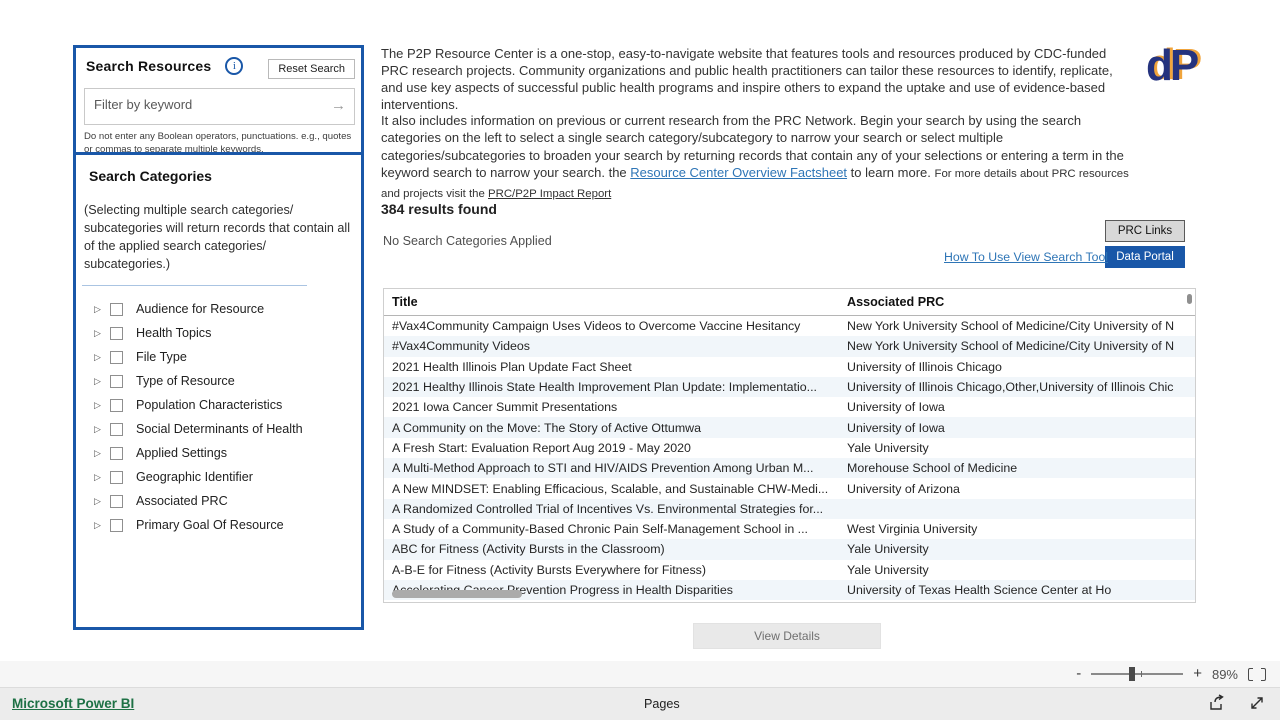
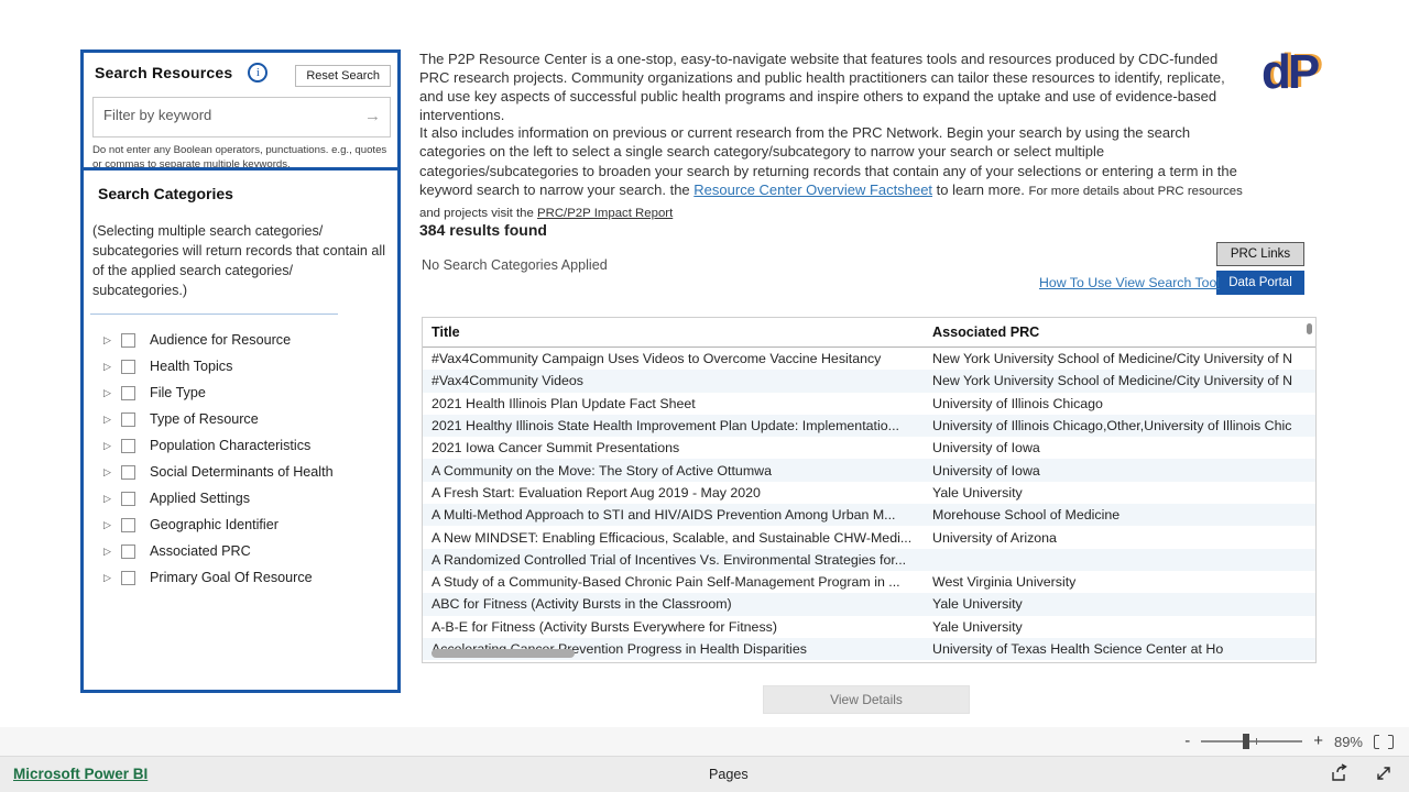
  Search Resources
  i
  Reset Search
  Filter by keyword
  →
  Do not enter any Boolean operators, punctuations. e.g., quotes or commas to separate multiple keywords.
  Search Categories
  (Selecting multiple search categories/ subcategories will return records that contain all of the applied search categories/ subcategories.)
  ▷
  Audience for Resource
  ▷
  Health Topics
  ▷
  File Type
  ▷
  Type of Resource
  ▷
  Population Characteristics
  ▷
  Social Determinants of Health
  ▷
  Applied Settings
  ▷
  Geographic Identifier
  ▷
  Associated PRC
  ▷
  Primary Goal Of Resource
  The P2P Resource Center is a one-stop, easy-to-navigate website that features tools and resources produced by CDC-funded PRC research projects. Community organizations and public health practitioners can tailor these resources to identify, replicate, and use key aspects of successful public health programs and inspire others to expand the uptake and use of evidence-based interventions.
  It also includes information on previous or current research from the PRC Network. Begin your search by using the search categories on the left to select a single search category/subcategory to narrow your search or select multiple categories/subcategories to broaden your search by returning records that contain any of your selections or entering a term in the keyword search to narrow your search. the Resource Center Overview Factsheet to learn more. For more details about PRC resources and projects visit the PRC/P2P Impact Report
  dP
  384 results found
  No Search Categories Applied
  PRC Links
  Data Portal
  How To Use View Search Tool
  Title
  Associated PRC
  #Vax4Community Campaign Uses Videos to Overcome Vaccine Hesitancy
  New York University School of Medicine/City University of N
  #Vax4Community Videos
  New York University School of Medicine/City University of N
  2021 Health Illinois Plan Update Fact Sheet
  University of Illinois Chicago
  2021 Healthy Illinois State Health Improvement Plan Update: Implementatio...
  University of Illinois Chicago,Other,University of Illinois Chic
  2021 Iowa Cancer Summit Presentations
  University of Iowa
  A Community on the Move: The Story of Active Ottumwa
  University of Iowa
  A Fresh Start: Evaluation Report Aug 2019 - May 2020
  Yale University
  A Multi-Method Approach to STI and HIV/AIDS Prevention Among Urban M...
  Morehouse School of Medicine
  A New MINDSET: Enabling Efficacious, Scalable, and Sustainable CHW-Medi...
  University of Arizona
  A Randomized Controlled Trial of Incentives Vs. Environmental Strategies for...
- A Study of a Community-Based Chronic Pain Self-Management School in ...
+ A Study of a Community-Based Chronic Pain Self-Management Program in ...
  West Virginia University
  ABC for Fitness (Activity Bursts in the Classroom)
  Yale University
  A-B-E for Fitness (Activity Bursts Everywhere for Fitness)
  Yale University
  University of Texas Health Science Center at Ho
  View Details
  -
  +
  89%
  Microsoft Power BI
  Pages
